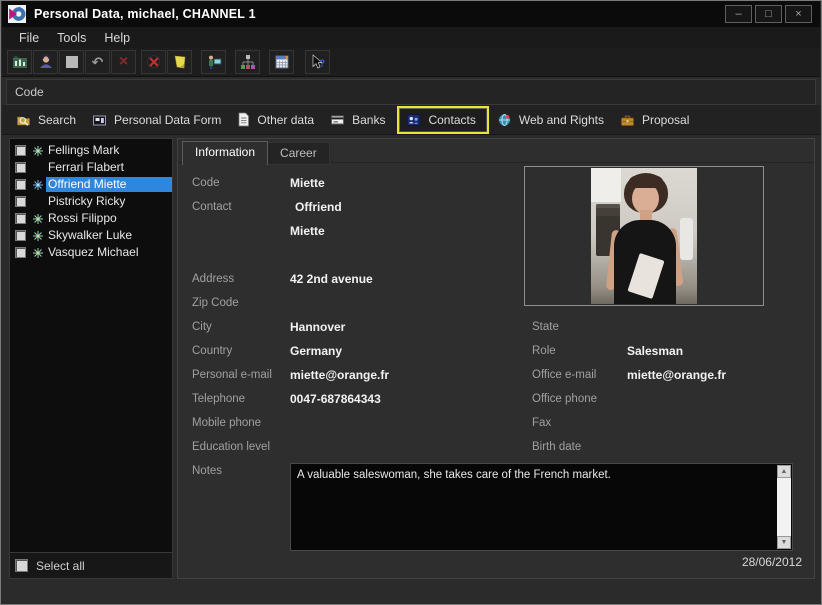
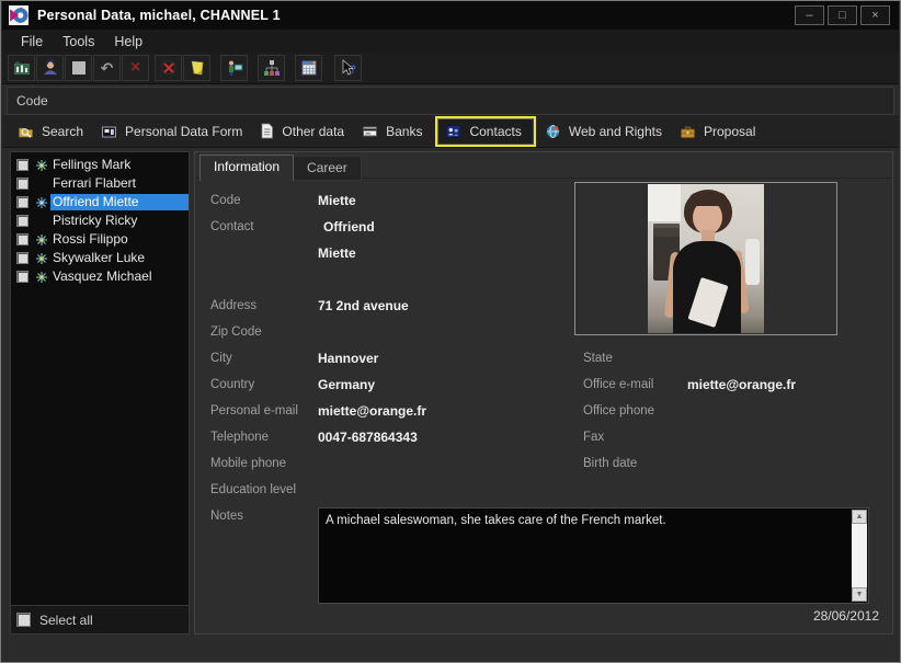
  Personal Data, michael, CHANNEL 1
  –
  □
  ×
  File
  Tools
  Help
  ↶
  ×
  ?
  Code
  Search
  Personal Data Form
  Other data
  Banks
  Contacts
  Web and Rights
  Proposal
  Fellings Mark
  Ferrari Flabert
  Offriend Miette
  Pistricky Ricky
  Rossi Filippo
  Skywalker Luke
  Vasquez Michael
  Select all
  Information
  Career
  Code
  Miette
  Contact
  Offriend
  Miette
  Address
- 42 2nd avenue
+ 71 2nd avenue
  Zip Code
  City
  Hannover
  Country
  Germany
  Personal e-mail
  miette@orange.fr
  Telephone
  0047-687864343
  Mobile phone
  Education level
  Notes
  State
- Role
- Salesman
  Office e-mail
  miette@orange.fr
  Office phone
  Fax
  Birth date
- A valuable saleswoman, she takes care of the French market.
+ A michael saleswoman, she takes care of the French market.
  28/06/2012
